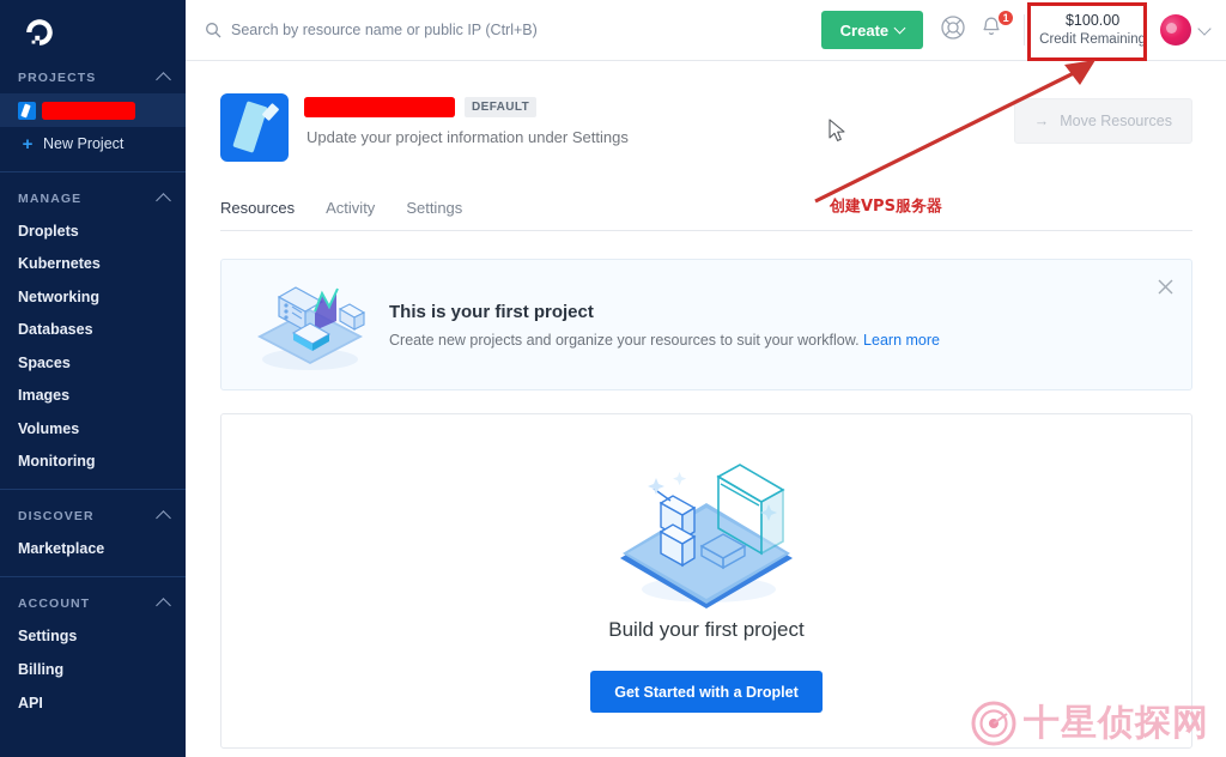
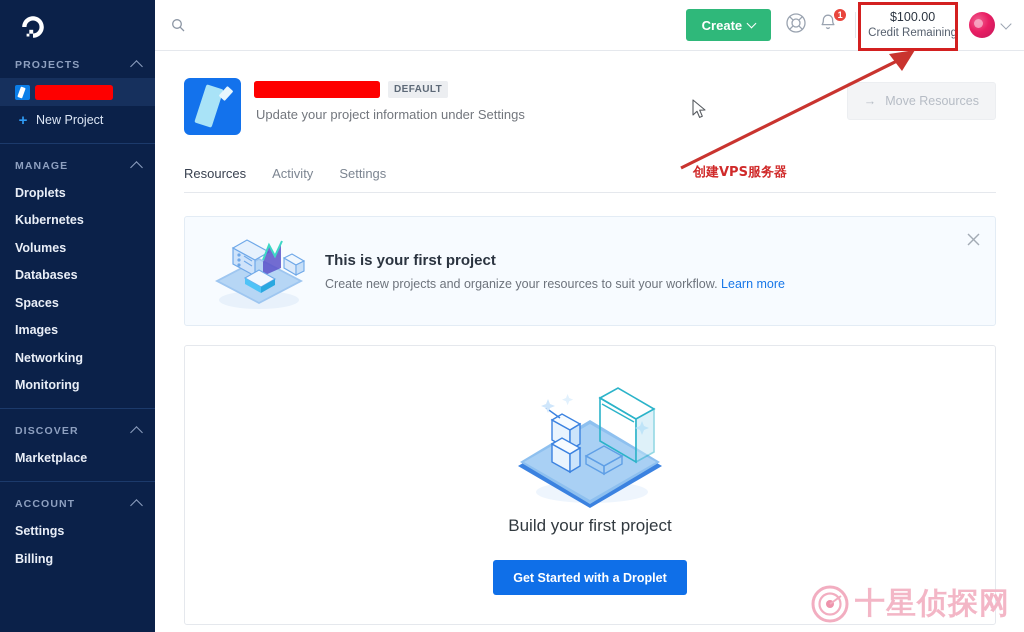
  PROJECTS
  +
  New Project
  MANAGE
  Droplets
  Kubernetes
- Networking
+ Volumes
  Databases
  Spaces
  Images
- Volumes
+ Networking
  Monitoring
  DISCOVER
  Marketplace
  ACCOUNT
  Settings
  Billing
- API
- Search by resource name or public IP (Ctrl+B)
  Create
  1
  $100.00
  Credit Remaining
  DEFAULT
  Update your project information under Settings
  →
  Move Resources
  Resources
  Activity
  Settings
  This is your first project
  Create new projects and organize your resources to suit your workflow. Learn more
  Build your first project
  Get Started with a Droplet
  创建VPS服务器
  十星侦探网
